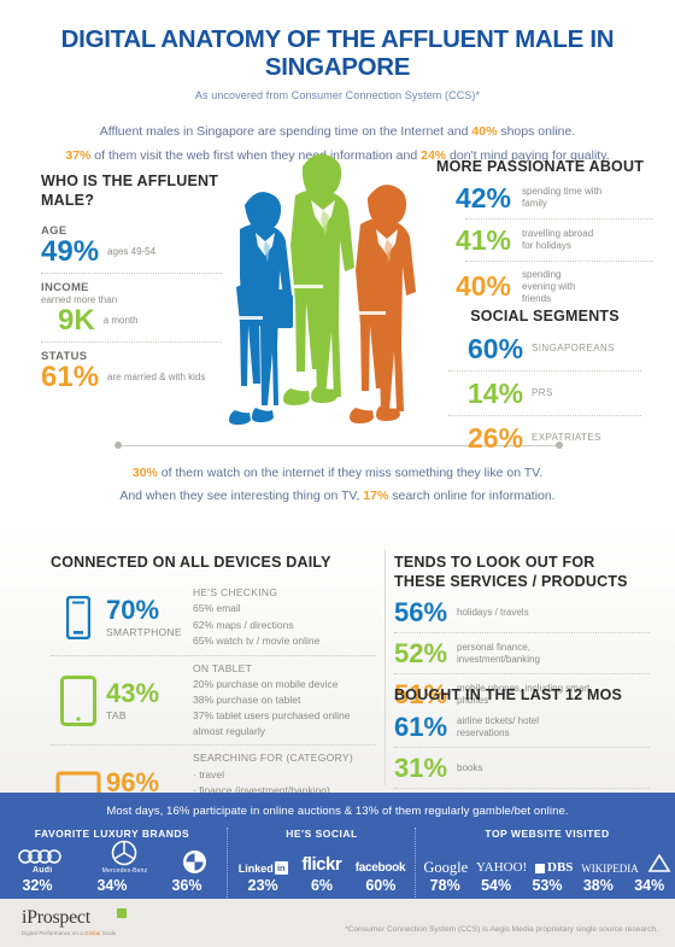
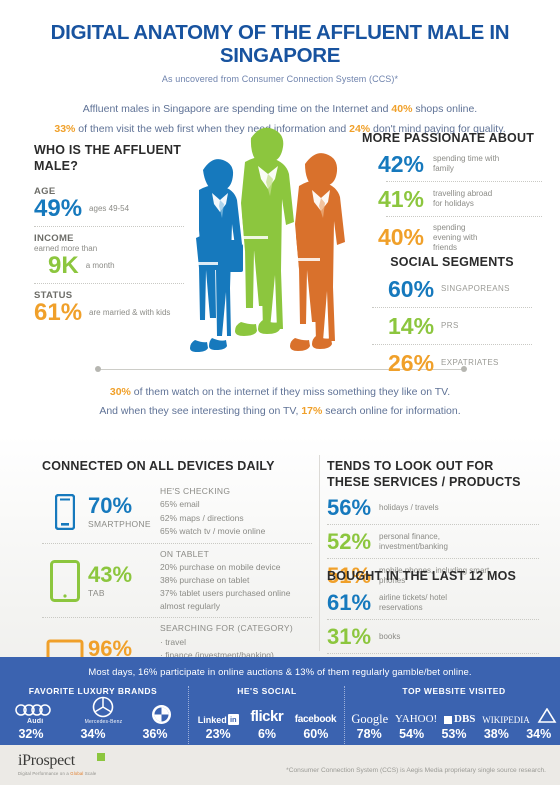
  DIGITAL ANATOMY OF THE AFFLUENT MALE IN SINGAPORE
  As uncovered from Consumer Connection System (CCS)*
  Affluent males in Singapore are spending time on the Internet and 40% shops online.
- 37% of them visit the web first when they ne information and 24% don't mind paying for quality.
+ 33% of them visit the web first when they ne information and 24% don't mind paying for quality.
  WHO IS THE AFFLUENT MALE?
  AGE
  49%
  ages 49-54
  INCOME
  earned more than
  9K
  a month
  STATUS
  61%
  are married & with kids
  MORE PASSIONATE ABOUT
  42%
  spending time with family
  41%
  travelling abroad for holidays
  40%
  spending evening with friends
  SOCIAL SEGMENTS
  60%
  SINGAPOREANS
  14%
  PRS
  26%
  EXPATRIATES
  30% of them watch on the internet if they miss something they like on TV.
  And when they see interesting thing on TV, 17% search online for information.
  CONNECTED ON ALL DEVICES DAILY
  70%
  SMARTPHONE
  HE'S CHECKING
  65% email
  62% maps / directions
  65% watch tv / movie online
  43%
  TAB
  ON TABLET
  20% purchase on mobile device
  38% purchase on tablet
  37% tablet users purchased online almost regularly
  96%
  SEARCHING FOR (CATEGORY)
  · travel
  · finance (investment/banking)
  TENDS TO LOOK OUT FOR THESE SERVICES / PRODUCTS
  56%
  holidays / travels
  52%
  personal finance, investment/banking
  51%
  mobile phones, including smart phones
  BOUGHT IN THE LAST 12 MOS
  61%
  airline tickets/ hotel reservations
  31%
  books
  Most days, 16% participate in online auctions & 13% of them regularly gamble/bet online.
  FAVORITE LUXURY BRANDS
  32%
  34%
  36%
  HE'S SOCIAL
  Linked
  in
  flickr
  facebook
  23%
  6%
  60%
  TOP WEBSITE VISITED
  Google
  YAHOO!
  DBS
  WIKIPEDIA
  78%
  54%
  53%
  38%
  34%
  iProspect
